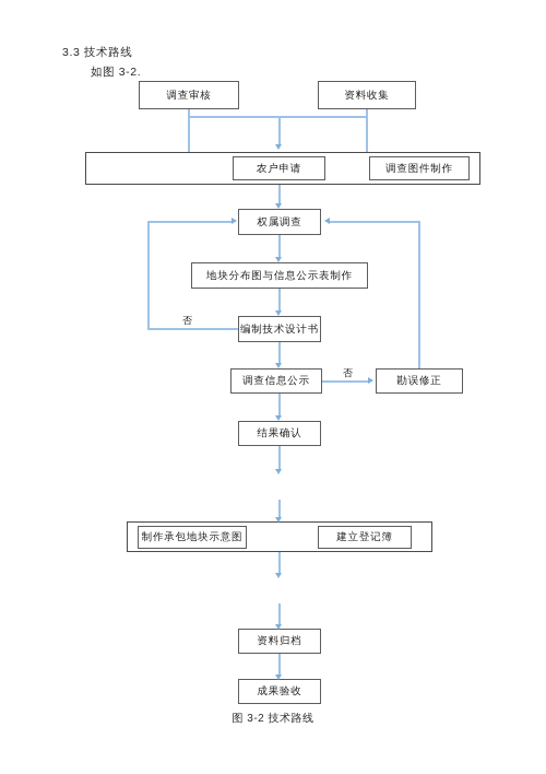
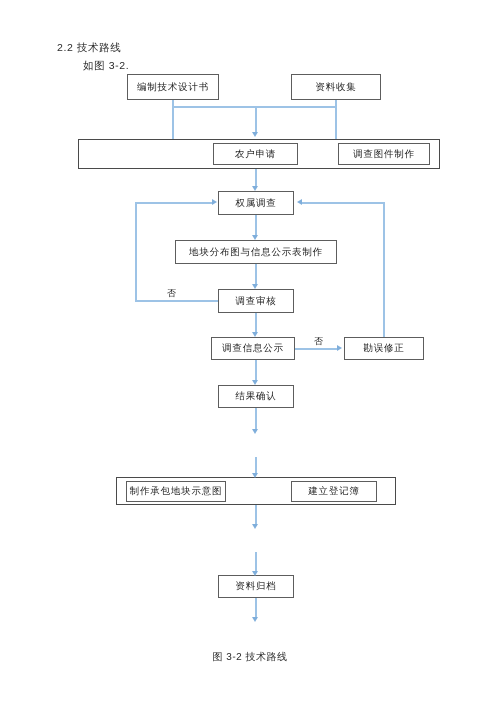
- 3.3 技术路线
+ 2.2 技术路线
  如图 3-2.
- 调查审核
+ 编制技术设计书
  资料收集
  农户申请
  调查图件制作
  权属调查
  地块分布图与信息公示表制作
- 编制技术设计书
+ 调查审核
  否
  调查信息公示
  否
  勘误修正
  结果确认
  制作承包地块示意图
  建立登记簿
  资料归档
- 成果验收
  图 3-2 技术路线
